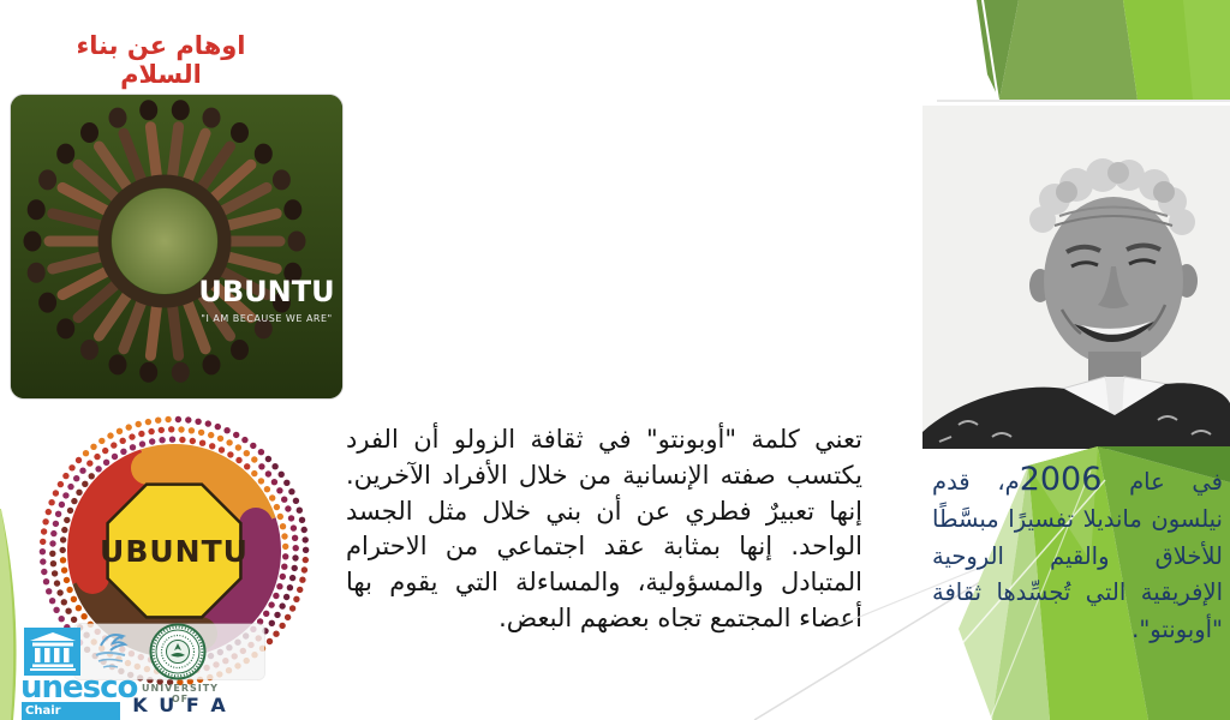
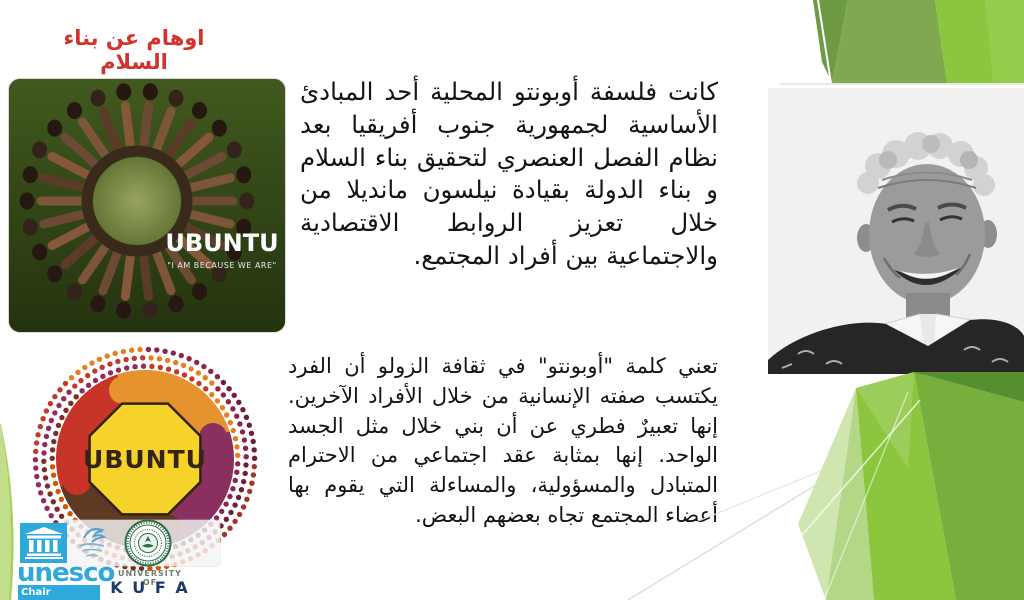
  اوهام عن بناء السلام
  UBUNTU
  "I AM BECAUSE WE ARE"
  UBUNTU
+ كانت فلسفة أوبونتو المحلية أحد المبادئ الأساسية لجمهورية جنوب أفريقيا بعد نظام الفصل العنصري لتحقيق بناء السلام و بناء الدولة بقيادة نيلسون مانديلا من خلال تعزيز الروابط الاقتصادية والاجتماعية بين أفراد المجتمع.
  تعني كلمة "أوبونتو" في ثقافة الزولو أن الفرد يكتسب صفته الإنسانية من خلال الأفراد الآخرين. إنها تعبيرٌ فطري عن أن بني خلال مثل الجسد الواحد. إنها بمثابة عقد اجتماعي من الاحترام المتبادل والمسؤولية، والمساءلة التي يقوم بها أعضاء المجتمع تجاه بعضهم البعض.
- في عام 2006م، قدم نيلسون مانديلا تفسيرًا مبسَّطًا للأخلاق والقيم الروحية الإفريقية التي تُجسِّدها ثقافة "أوبونتو".
  unesco
  Chair
  UNIVERSITY OF
  K U F A
